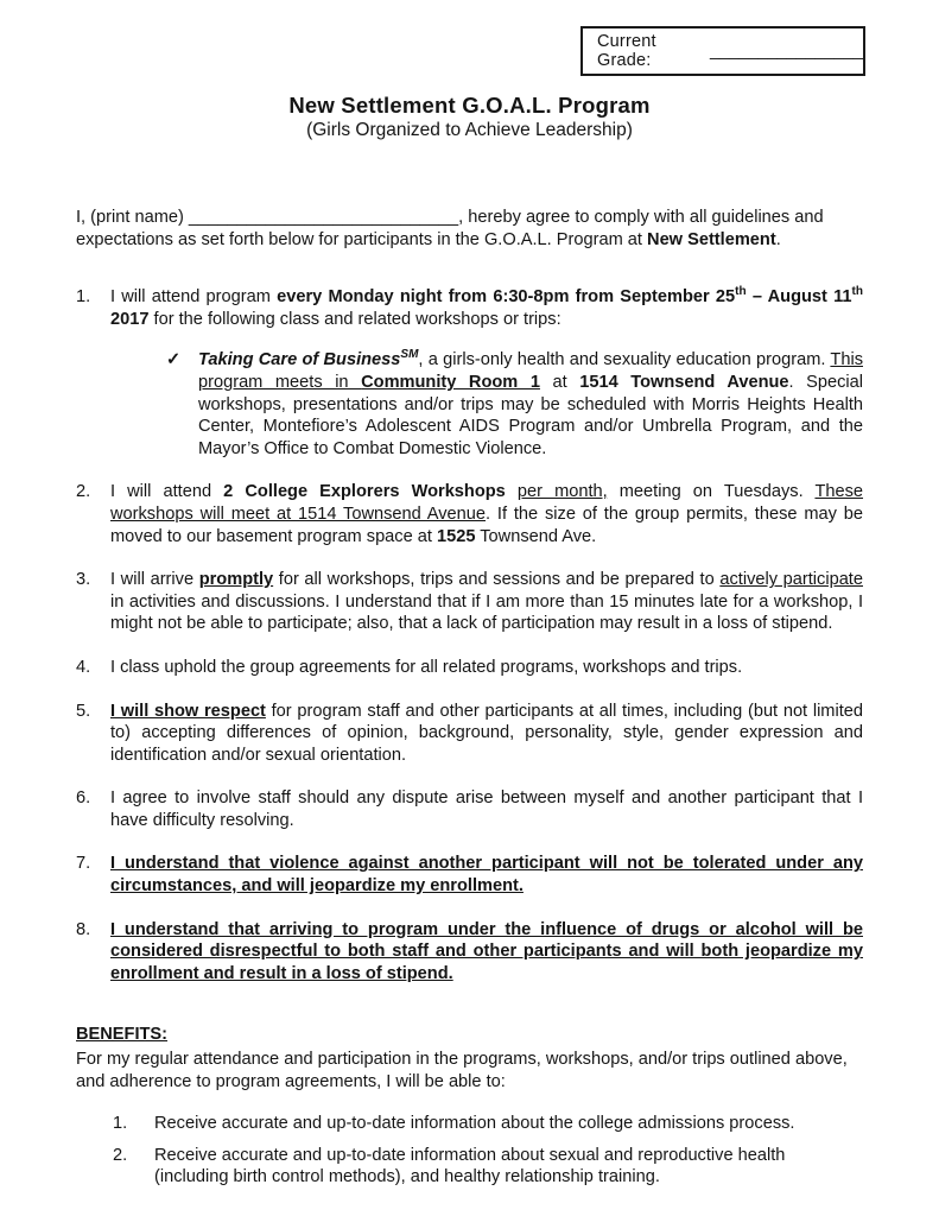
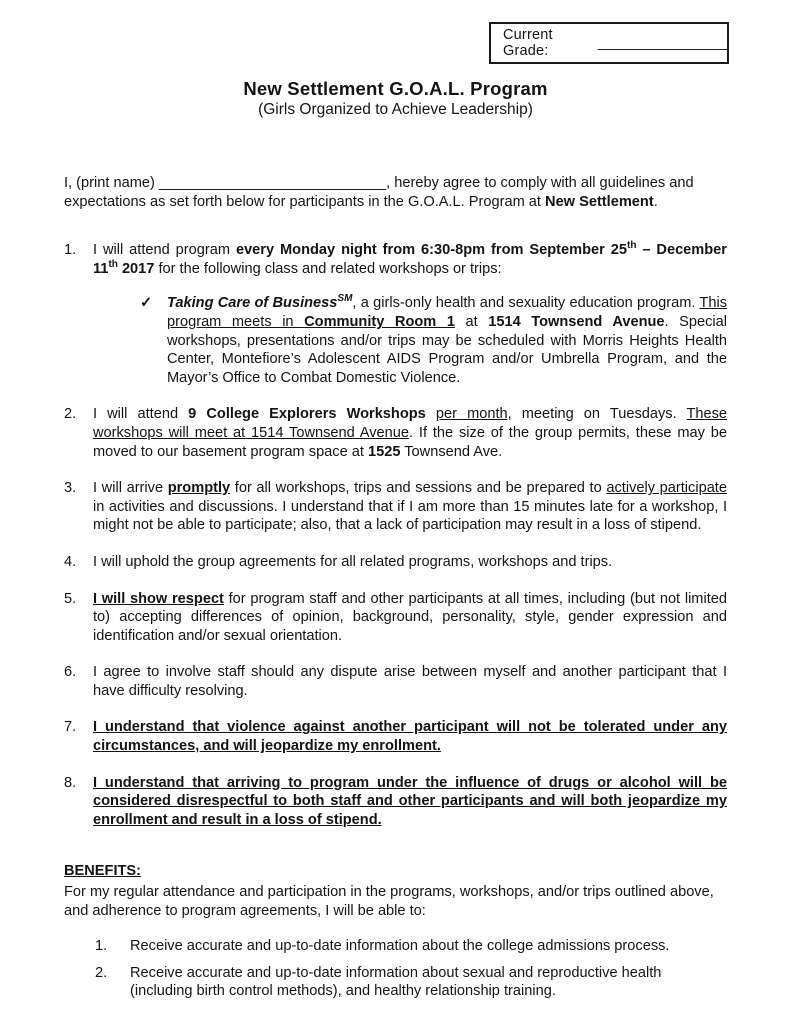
  Current Grade:
  ________________
  New Settlement G.O.A.L. Program
  (Girls Organized to Achieve Leadership)
  I, (print name) ____________________________, hereby agree to comply with all guidelines and expectations as set forth below for participants in the G.O.A.L. Program at New Settlement.
  1.
- I will attend program every Monday night from 6:30-8pm from September 25th – August 11th 2017 for the following class and related workshops or trips:
+ I will attend program every Monday night from 6:30-8pm from September 25th – December 11th 2017 for the following class and related workshops or trips:
  ✓
  Taking Care of BusinessSM, a girls-only health and sexuality education program. This program meets in Community Room 1 at 1514 Townsend Avenue. Special workshops, presentations and/or trips may be scheduled with Morris Heights Health Center, Montefiore’s Adolescent AIDS Program and/or Umbrella Program, and the Mayor’s Office to Combat Domestic Violence.
  2.
- I will attend 2 College Explorers Workshops per month, meeting on Tuesdays. These workshops will meet at 1514 Townsend Avenue. If the size of the group permits, these may be moved to our basement program space at 1525 Townsend Ave.
+ I will attend 9 College Explorers Workshops per month, meeting on Tuesdays. These workshops will meet at 1514 Townsend Avenue. If the size of the group permits, these may be moved to our basement program space at 1525 Townsend Ave.
  3.
  I will arrive promptly for all workshops, trips and sessions and be prepared to actively participate in activities and discussions. I understand that if I am more than 15 minutes late for a workshop, I might not be able to participate; also, that a lack of participation may result in a loss of stipend.
  4.
- I class uphold the group agreements for all related programs, workshops and trips.
+ I will uphold the group agreements for all related programs, workshops and trips.
  5.
  I will show respect for program staff and other participants at all times, including (but not limited to) accepting differences of opinion, background, personality, style, gender expression and identification and/or sexual orientation.
  6.
  I agree to involve staff should any dispute arise between myself and another participant that I have difficulty resolving.
  7.
  I understand that violence against another participant will not be tolerated under any circumstances, and will jeopardize my enrollment.
  8.
  I understand that arriving to program under the influence of drugs or alcohol will be considered disrespectful to both staff and other participants and will both jeopardize my enrollment and result in a loss of stipend.
  BENEFITS:
  For my regular attendance and participation in the programs, workshops, and/or trips outlined above, and adherence to program agreements, I will be able to:
  1.
  Receive accurate and up-to-date information about the college admissions process.
  2.
  Receive accurate and up-to-date information about sexual and reproductive health (including birth control methods), and healthy relationship training.
